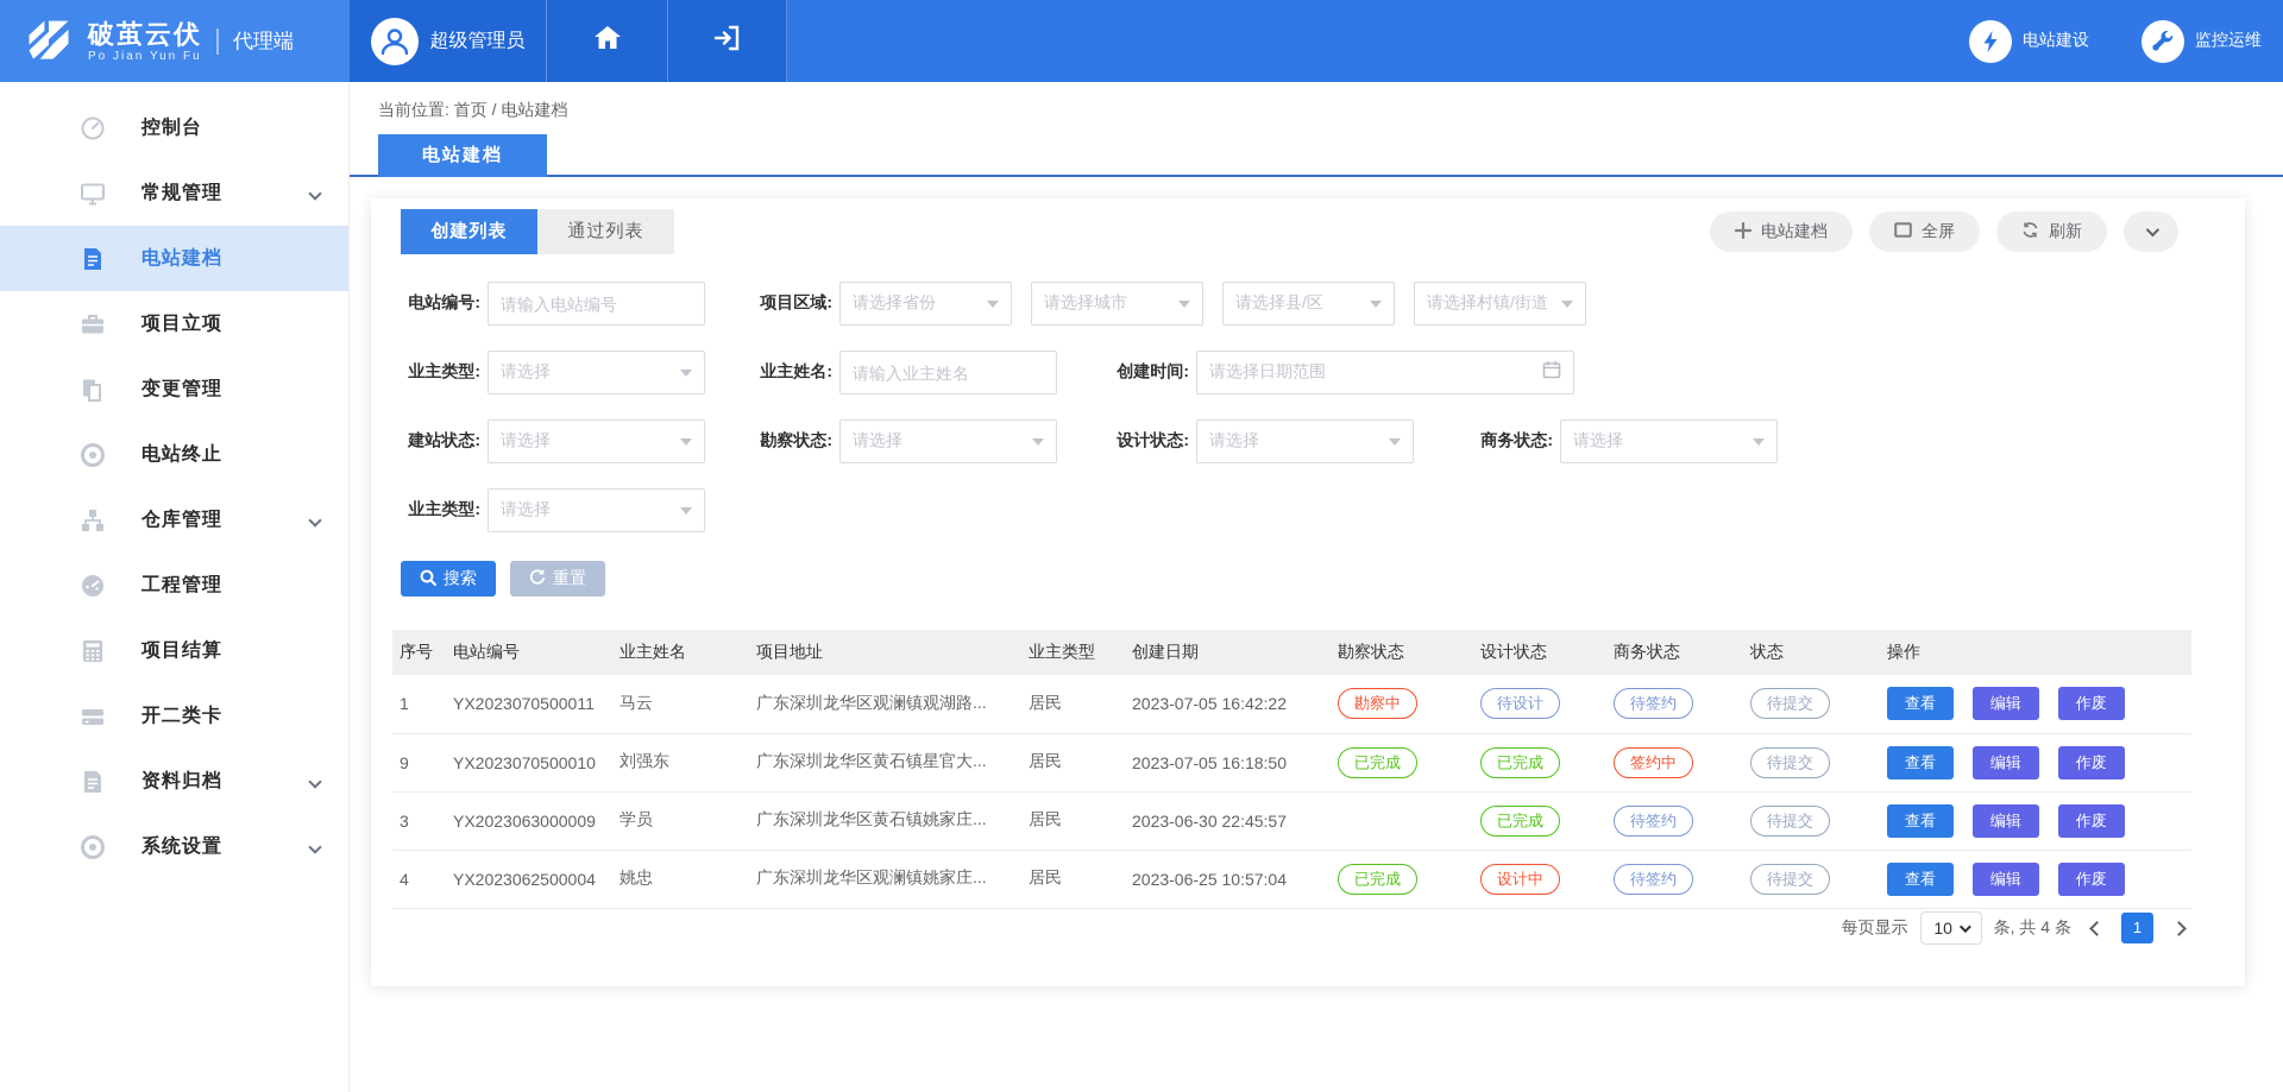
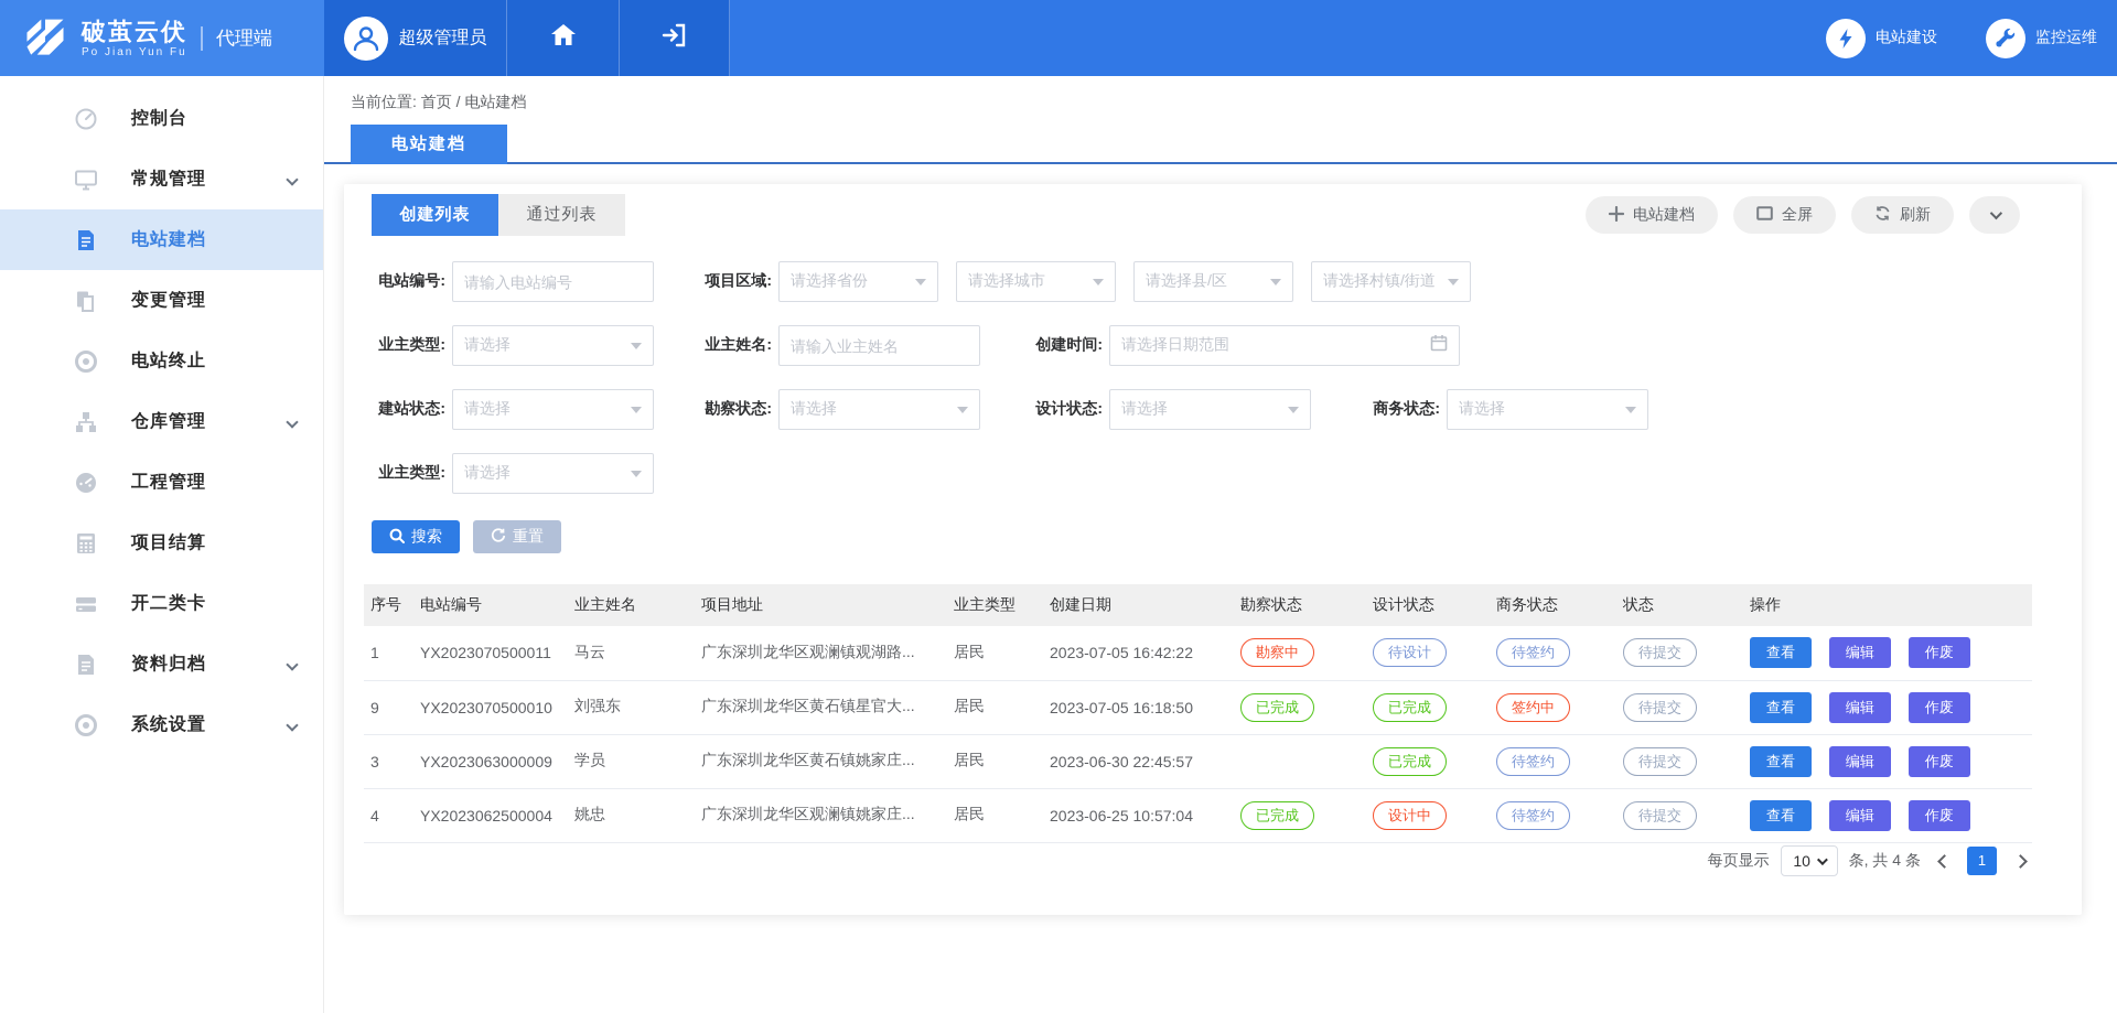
  破茧云伏
  Po Jian Yun Fu
  代理端
  超级管理员
  电站建设
  监控运维
  控制台
  常规管理
  电站建档
- 项目立项
  变更管理
  电站终止
  仓库管理
  工程管理
  项目结算
  开二类卡
  资料归档
  系统设置
  当前位置: 首页 / 电站建档
  电站建档
  创建列表
  通过列表
  电站建档
  全屏
  刷新
  电站编号:
  请输入电站编号
  项目区域:
  请选择省份
  请选择城市
  请选择县/区
  请选择村镇/街道
  业主类型:
  请选择
  业主姓名:
  请输入业主姓名
  创建时间:
  请选择日期范围
  建站状态:
  请选择
  勘察状态:
  请选择
  设计状态:
  请选择
  商务状态:
  请选择
  业主类型:
  请选择
  搜索
  重置
  序号	电站编号	业主姓名	项目地址	业主类型	创建日期	勘察状态	设计状态	商务状态	状态	操作
  1	YX2023070500011	马云	广东深圳龙华区观澜镇观湖路...	居民	2023-07-05 16:42:22	勘察中	待设计	待签约	待提交	查看 编辑 作废
  9	YX2023070500010	刘强东	广东深圳龙华区黄石镇星官大...	居民	2023-07-05 16:18:50	已完成	已完成	签约中	待提交	查看 编辑 作废
  3	YX2023063000009	学员	广东深圳龙华区黄石镇姚家庄...	居民	2023-06-30 22:45:57		已完成	待签约	待提交	查看 编辑 作废
  4	YX2023062500004	姚忠	广东深圳龙华区观澜镇姚家庄...	居民	2023-06-25 10:57:04	已完成	设计中	待签约	待提交	查看 编辑 作废
  每页显示
  10
  条, 共 4 条
  1
